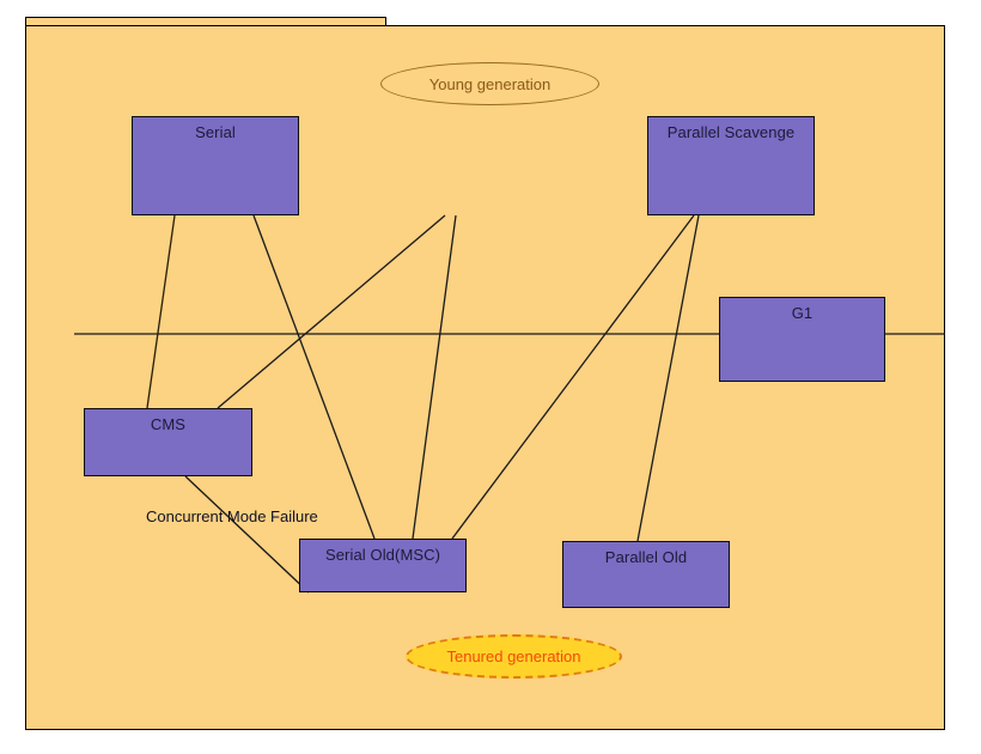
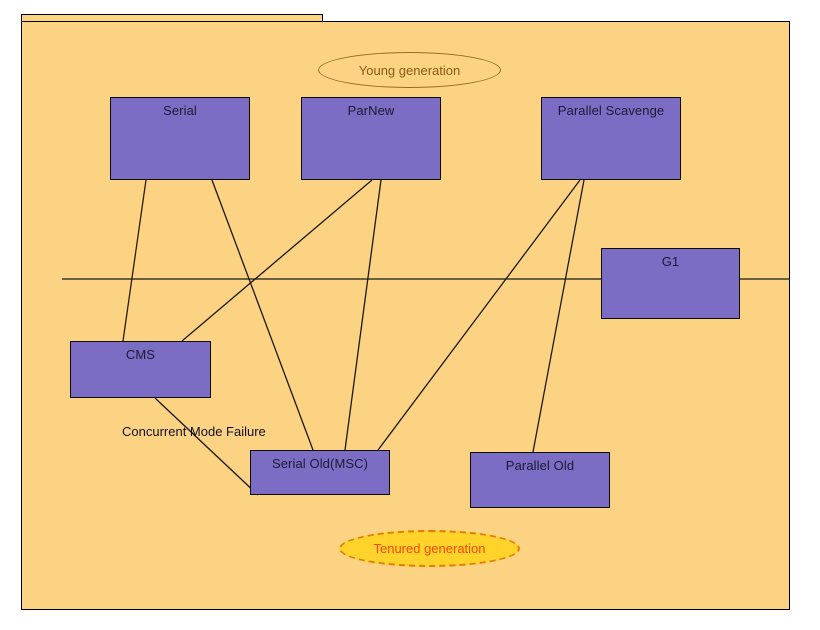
  Young generation
  Serial
+ ParNew
  Parallel Scavenge
  G1
  CMS
  Concurrent Mode Failure
  Serial Old(MSC)
  Parallel Old
  Tenured generation
